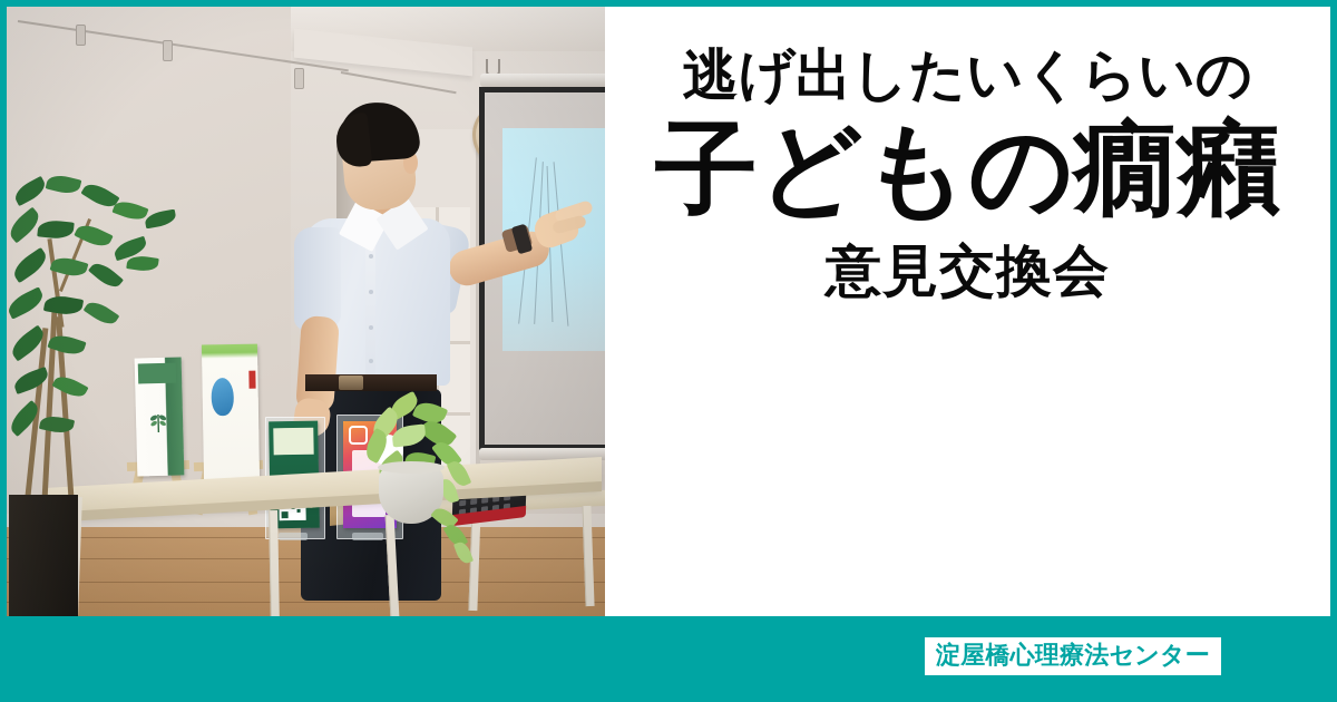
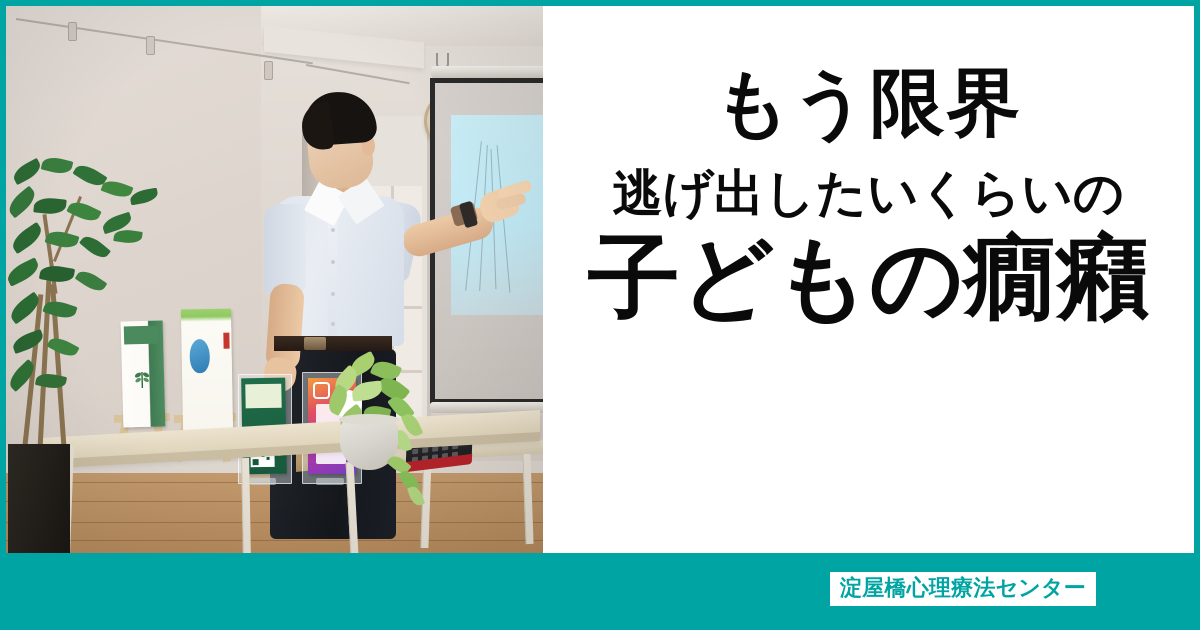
+ もう限界
  逃げ出したいくらいの
  子どもの癇癪
- 意見交換会
  淀屋橋心理療法センター
